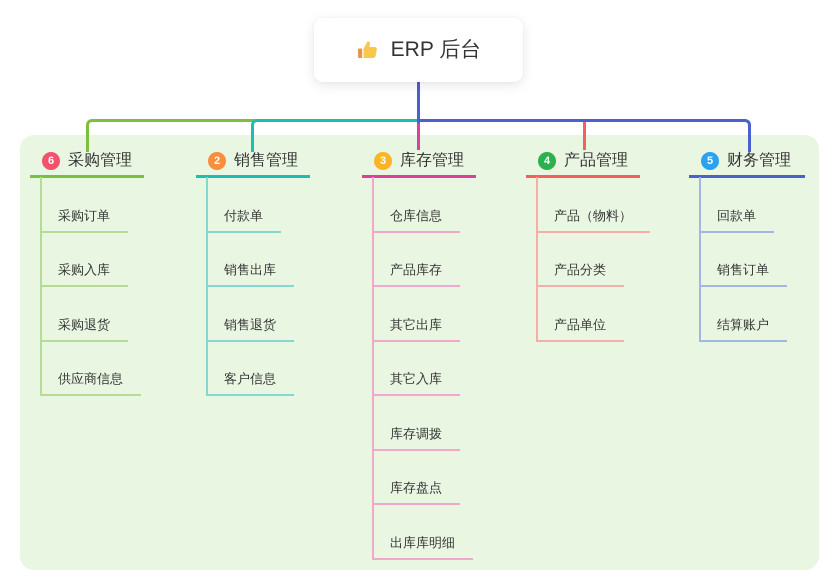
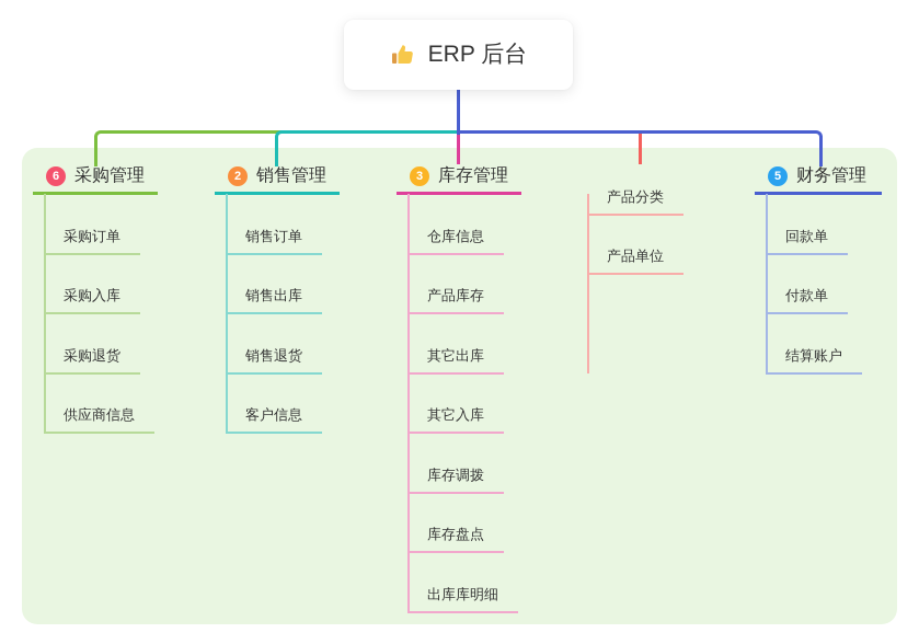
  ERP 后台
  6
  采购管理
  采购订单
  采购入库
  采购退货
  供应商信息
  2
  销售管理
- 付款单
+ 销售订单
  销售出库
  销售退货
  客户信息
  3
  库存管理
  仓库信息
  产品库存
  其它出库
  其它入库
  库存调拨
  库存盘点
  出库库明细
- 4
- 产品管理
- 产品（物料）
  产品分类
  产品单位
  5
  财务管理
  回款单
- 销售订单
+ 付款单
  结算账户
